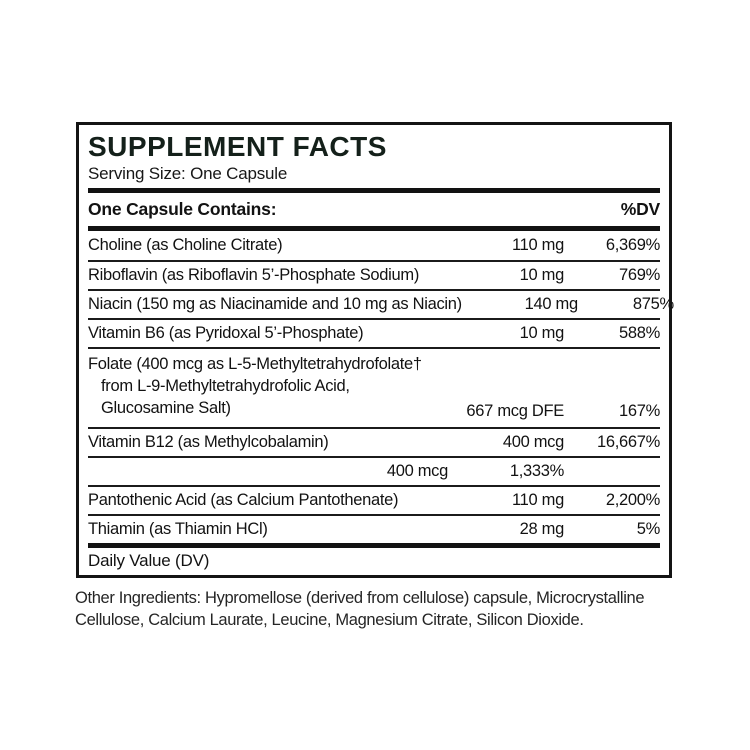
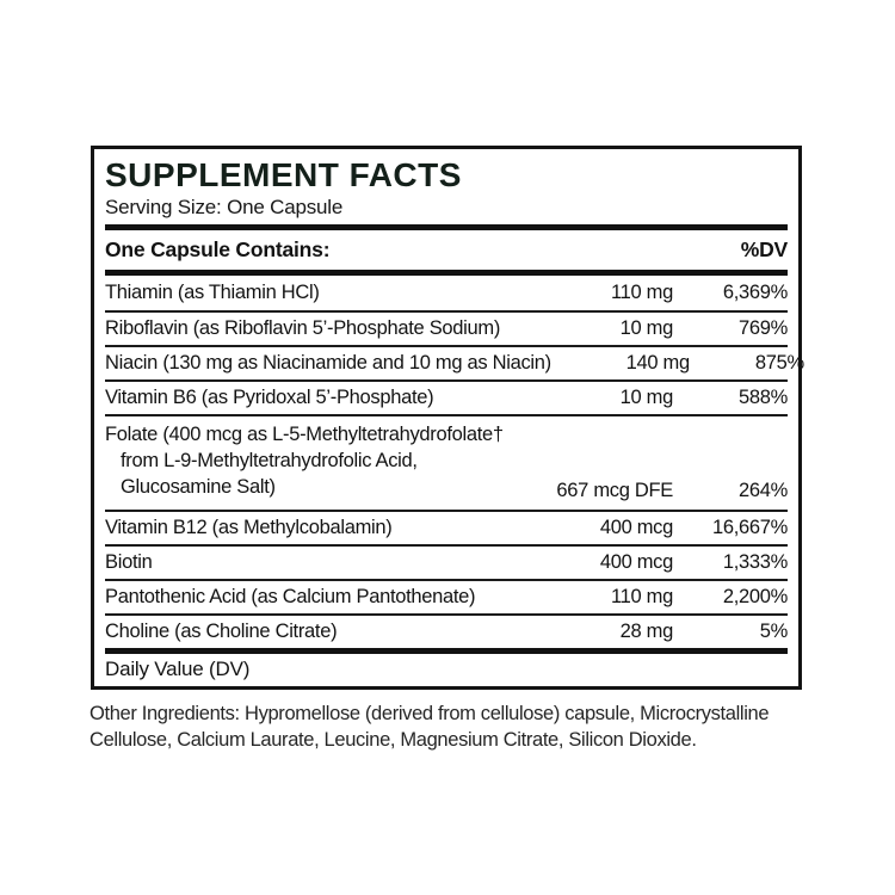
  SUPPLEMENT FACTS
  Serving Size: One Capsule
  One Capsule Contains:
  %DV
- Choline (as Choline Citrate)
+ Thiamin (as Thiamin HCl)
  110 mg
  6,369%
  Riboflavin (as Riboflavin 5’-Phosphate Sodium)
  10 mg
  769%
- Niacin (150 mg as Niacinamide and 10 mg as Niacin)
+ Niacin (130 mg as Niacinamide and 10 mg as Niacin)
  140 mg
  875%
  Vitamin B6 (as Pyridoxal 5’-Phosphate)
  10 mg
  588%
  Folate (400 mcg as L-5-Methyltetrahydrofolate†
  from L-9-Methyltetrahydrofolic Acid,
  Glucosamine Salt)
  667 mcg DFE
- 167%
+ 264%
  Vitamin B12 (as Methylcobalamin)
  400 mcg
  16,667%
+ Biotin
  400 mcg
  1,333%
  Pantothenic Acid (as Calcium Pantothenate)
  110 mg
  2,200%
- Thiamin (as Thiamin HCl)
+ Choline (as Choline Citrate)
  28 mg
  5%
  Daily Value (DV)
  Other Ingredients: Hypromellose (derived from cellulose) capsule, Microcrystalline
  Cellulose, Calcium Laurate, Leucine, Magnesium Citrate, Silicon Dioxide.
